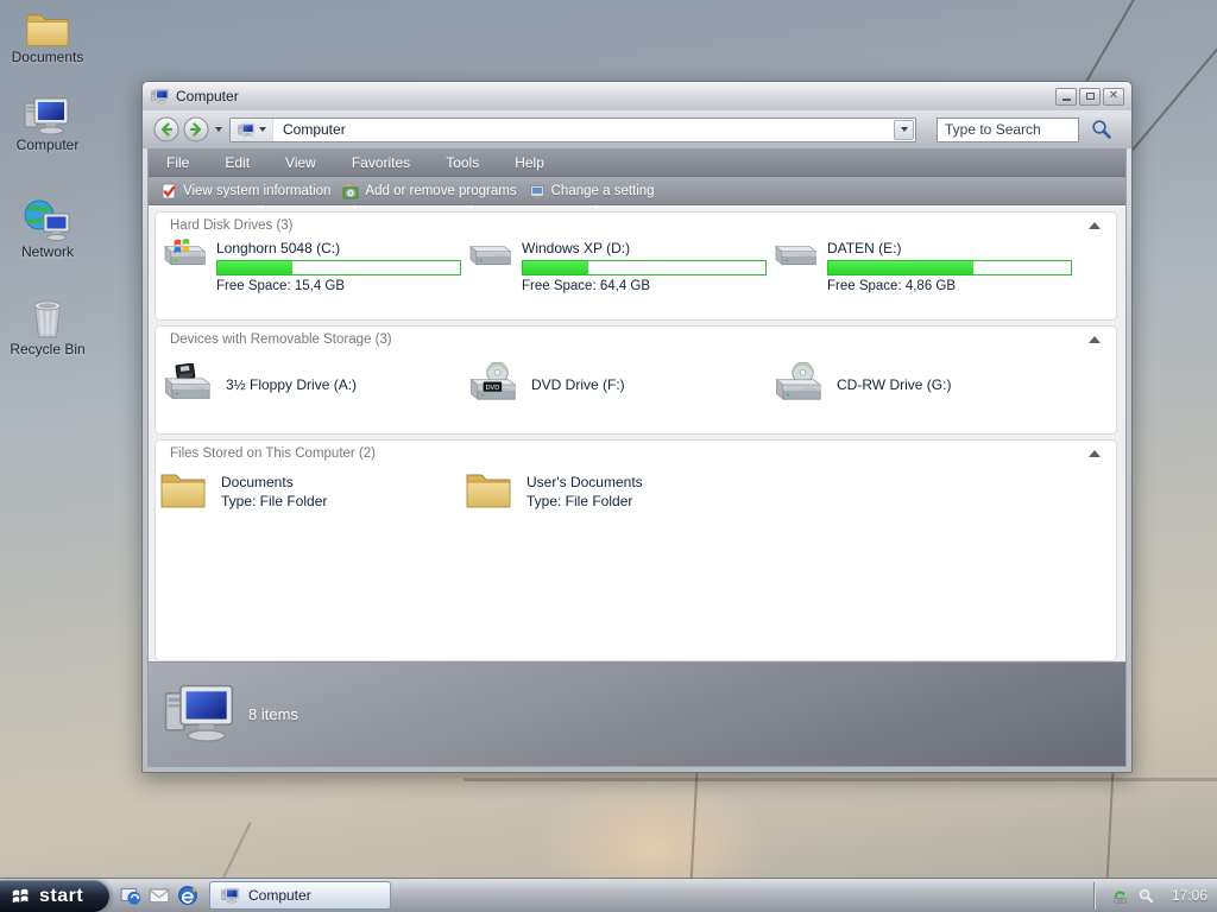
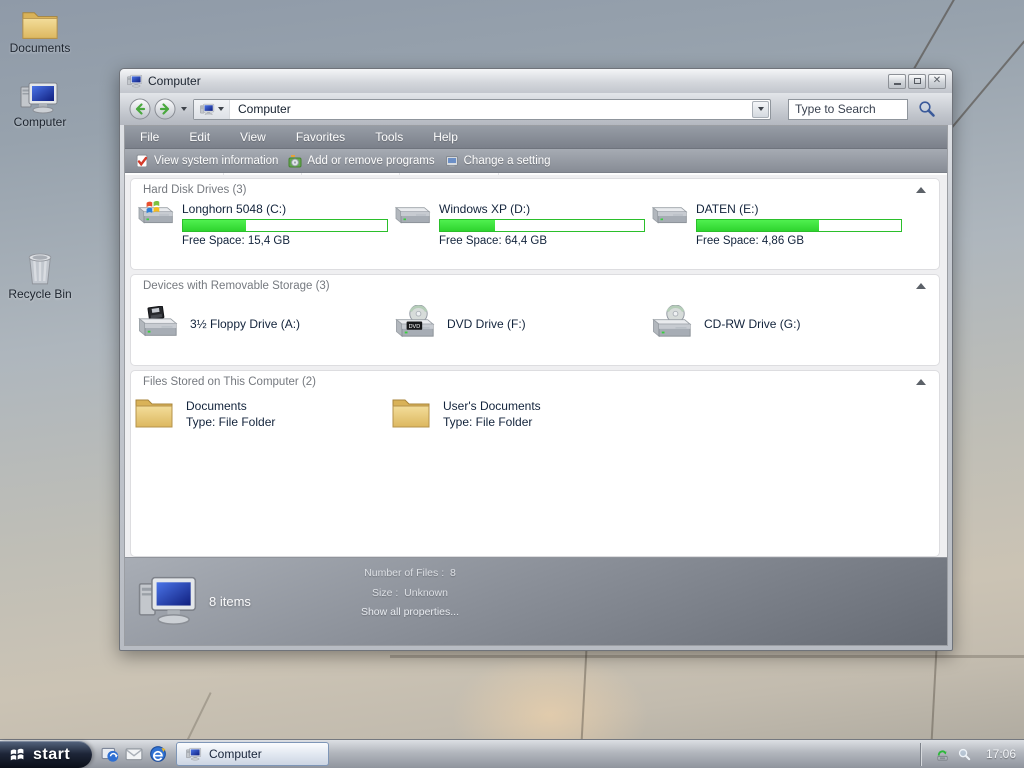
  Documents
  Computer
- Network
  Recycle Bin
  Computer
  ✕
  Computer
  Type to Search
  File
  Edit
  View
  Favorites
  Tools
  Help
  View system information
  Add or remove programs
  Change a setting
  Hard Disk Drives (3)
  Longhorn 5048 (C:)
  Free Space: 15,4 GB
  Windows XP (D:)
  Free Space: 64,4 GB
  DATEN (E:)
  Free Space: 4,86 GB
  Devices with Removable Storage (3)
  3½ Floppy Drive (A:)
  DVD Drive (F:)
  CD-RW Drive (G:)
  Files Stored on This Computer (2)
  Documents
  Type: File Folder
  User's Documents
  Type: File Folder
  8 items
+ Number of Files : 8
+ Size : Unknown
+ Show all properties...
  start
  Computer
  17:06
